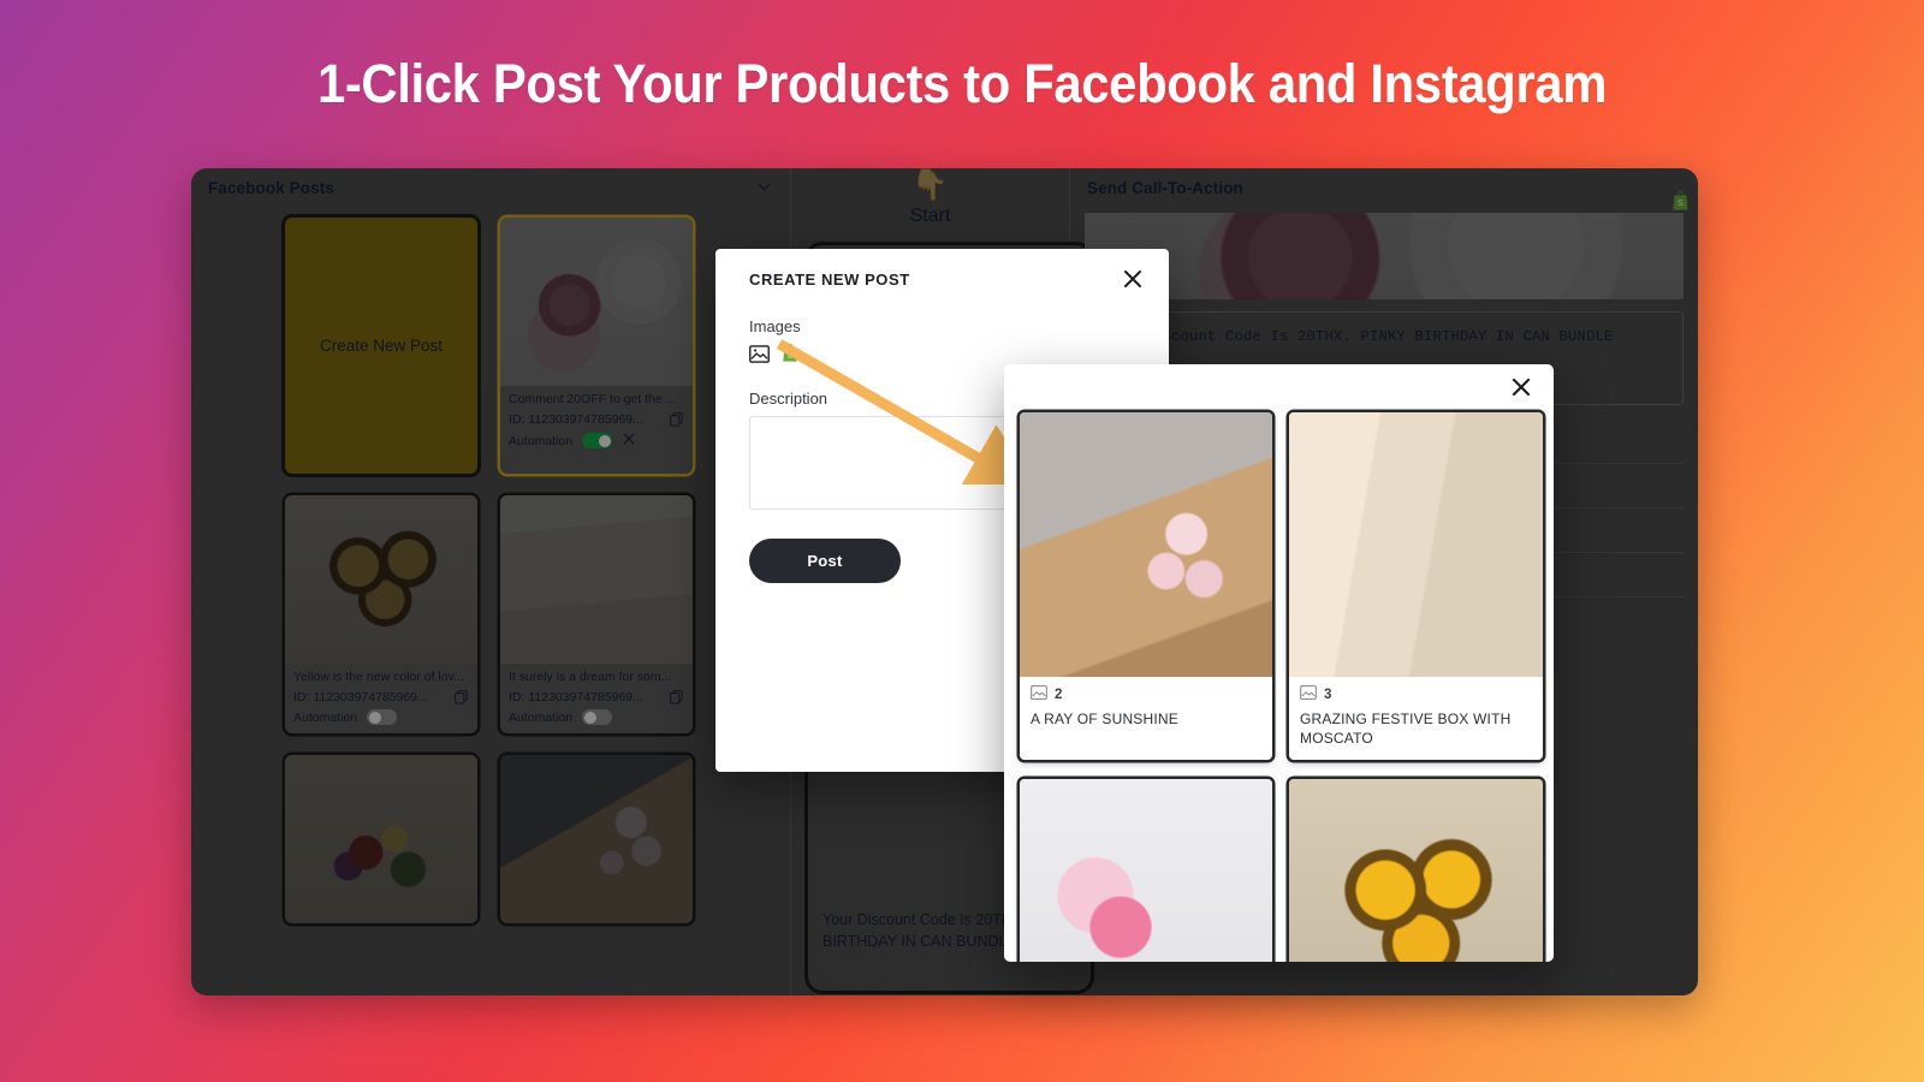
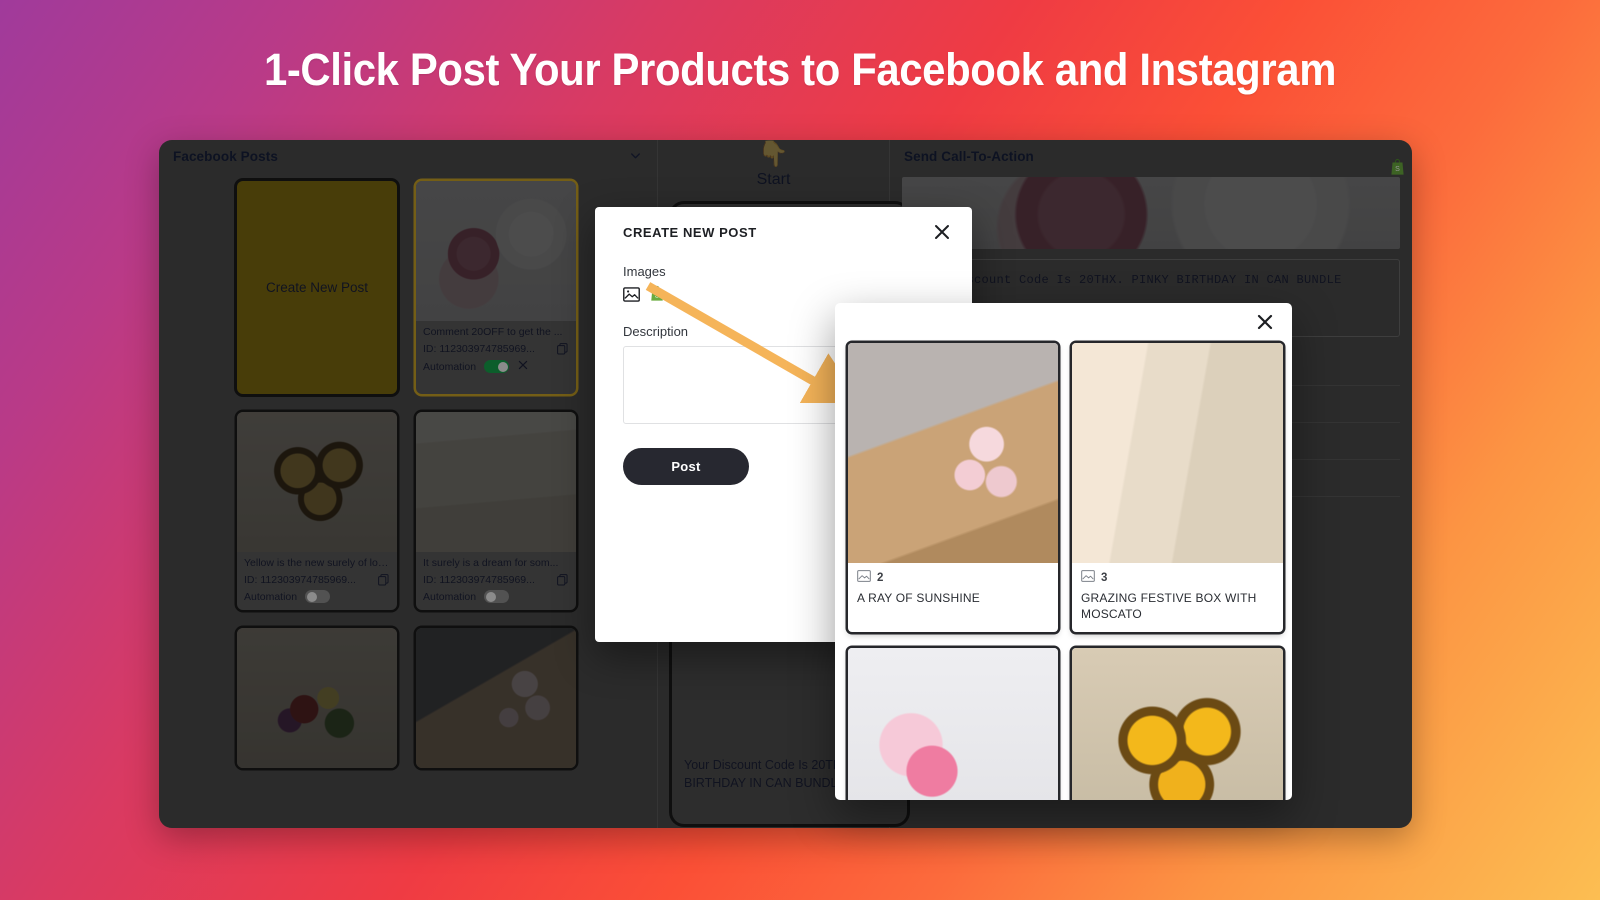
  1-Click Post Your Products to Facebook and Instagram
  Facebook Posts
  Create New Post
  Comment 20OFF to get the ...
  ID: 112303974785969...
  Automation
- Yellow is the new color of lov...
+ Yellow is the new surely of lov...
  ID: 112303974785969...
  Automation
  It surely is a dream for som...
  ID: 112303974785969...
  Automation
  👇
  Start
  Your Discount Code Is 20T BIRTHDAY IN CAN BUND
  Send Call-To-Action
  S
  count Code Is 20THX. PINKY BIRTHDAY IN CAN BUNDLE
  CREATE NEW POST
  Images
  Description
  Post
  2
  A RAY OF SUNSHINE
  3
  GRAZING FESTIVE BOX WITH MOSCATO
